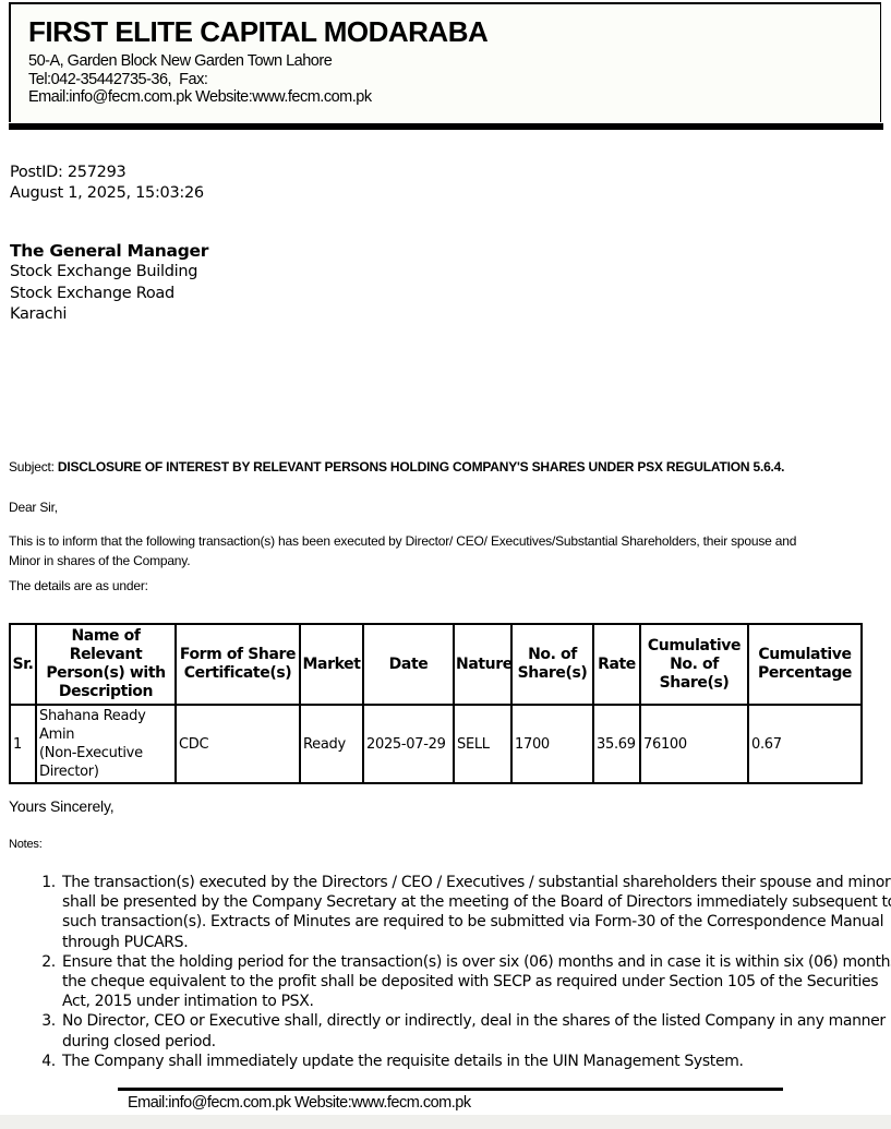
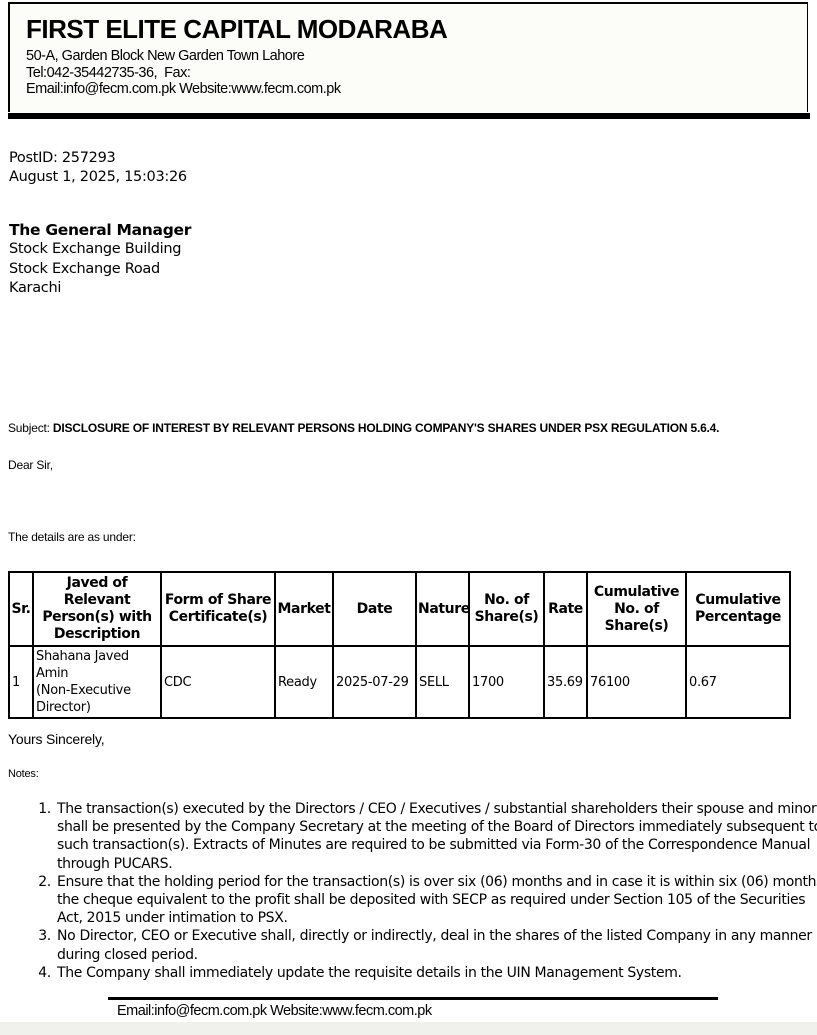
  FIRST ELITE CAPITAL MODARABA
  50-A, Garden Block New Garden Town Lahore
  Tel:042-35442735-36, Fax:
  Email:info@fecm.com.pk Website:www.fecm.com.pk
  PostID: 257293
  August 1, 2025, 15:03:26
  The General Manager
  Stock Exchange Building
  Stock Exchange Road
  Karachi
  Subject: DISCLOSURE OF INTEREST BY RELEVANT PERSONS HOLDING COMPANY'S SHARES UNDER PSX REGULATION 5.6.4.
  Dear Sir,
- This is to inform that the following transaction(s) has been executed by Director/ CEO/ Executives/Substantial Shareholders, their spouse and Minor in shares of the Company.
  The details are as under:
- Sr.	Name of Relevant Person(s) with Description	Form of Share Certificate(s)	Market	Date	Nature	No. of Share(s)	Rate	Cumulative No. of Share(s)	Cumulative Percentage
+ Sr.	Javed of Relevant Person(s) with Description	Form of Share Certificate(s)	Market	Date	Nature	No. of Share(s)	Rate	Cumulative No. of Share(s)	Cumulative Percentage
- 1	Shahana Ready Amin (Non-Executive Director)	CDC	Ready	2025-07-29	SELL	1700	35.69	76100	0.67
+ 1	Shahana Javed Amin (Non-Executive Director)	CDC	Ready	2025-07-29	SELL	1700	35.69	76100	0.67
  Yours Sincerely,
  Notes:
  The transaction(s) executed by the Directors / CEO / Executives / substantial shareholders their spouse and minor shall be presented by the Company Secretary at the meeting of the Board of Directors immediately subsequent t such transaction(s). Extracts of Minutes are required to be submitted via Form-30 of the Correspondence Manual through PUCARS.
  Ensure that the holding period for the transaction(s) is over six (06) months and in case it is within six (06) month the cheque equivalent to the profit shall be deposited with SECP as required under Section 105 of the Securities Act, 2015 under intimation to PSX.
  No Director, CEO or Executive shall, directly or indirectly, deal in the shares of the listed Company in any manner during closed period.
  The Company shall immediately update the requisite details in the UIN Management System.
  Email:info@fecm.com.pk Website:www.fecm.com.pk
